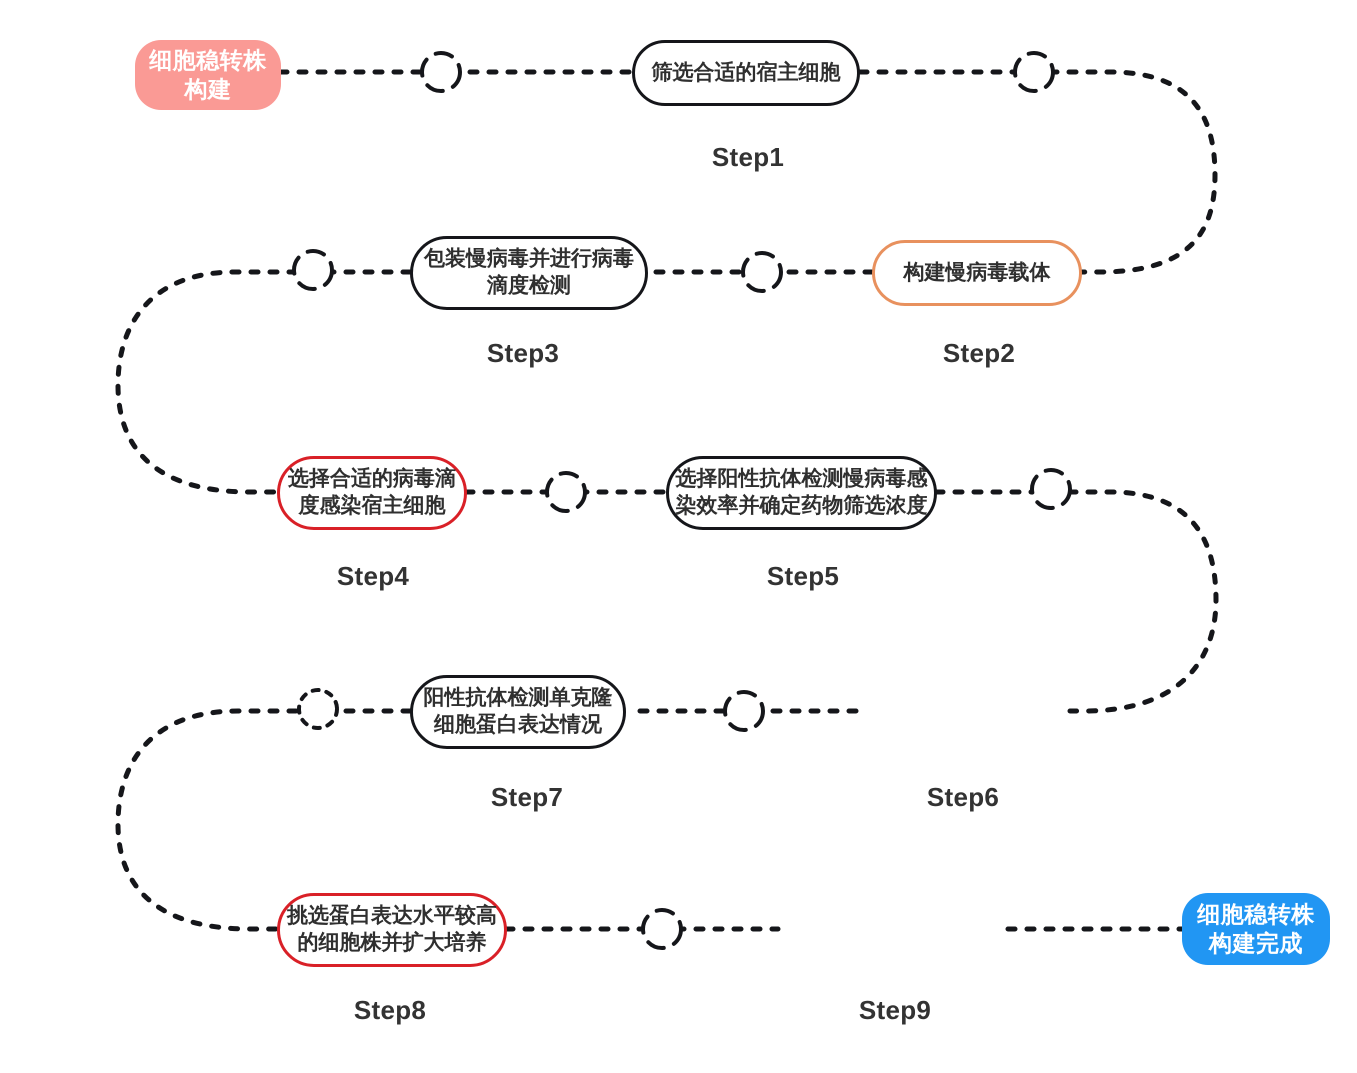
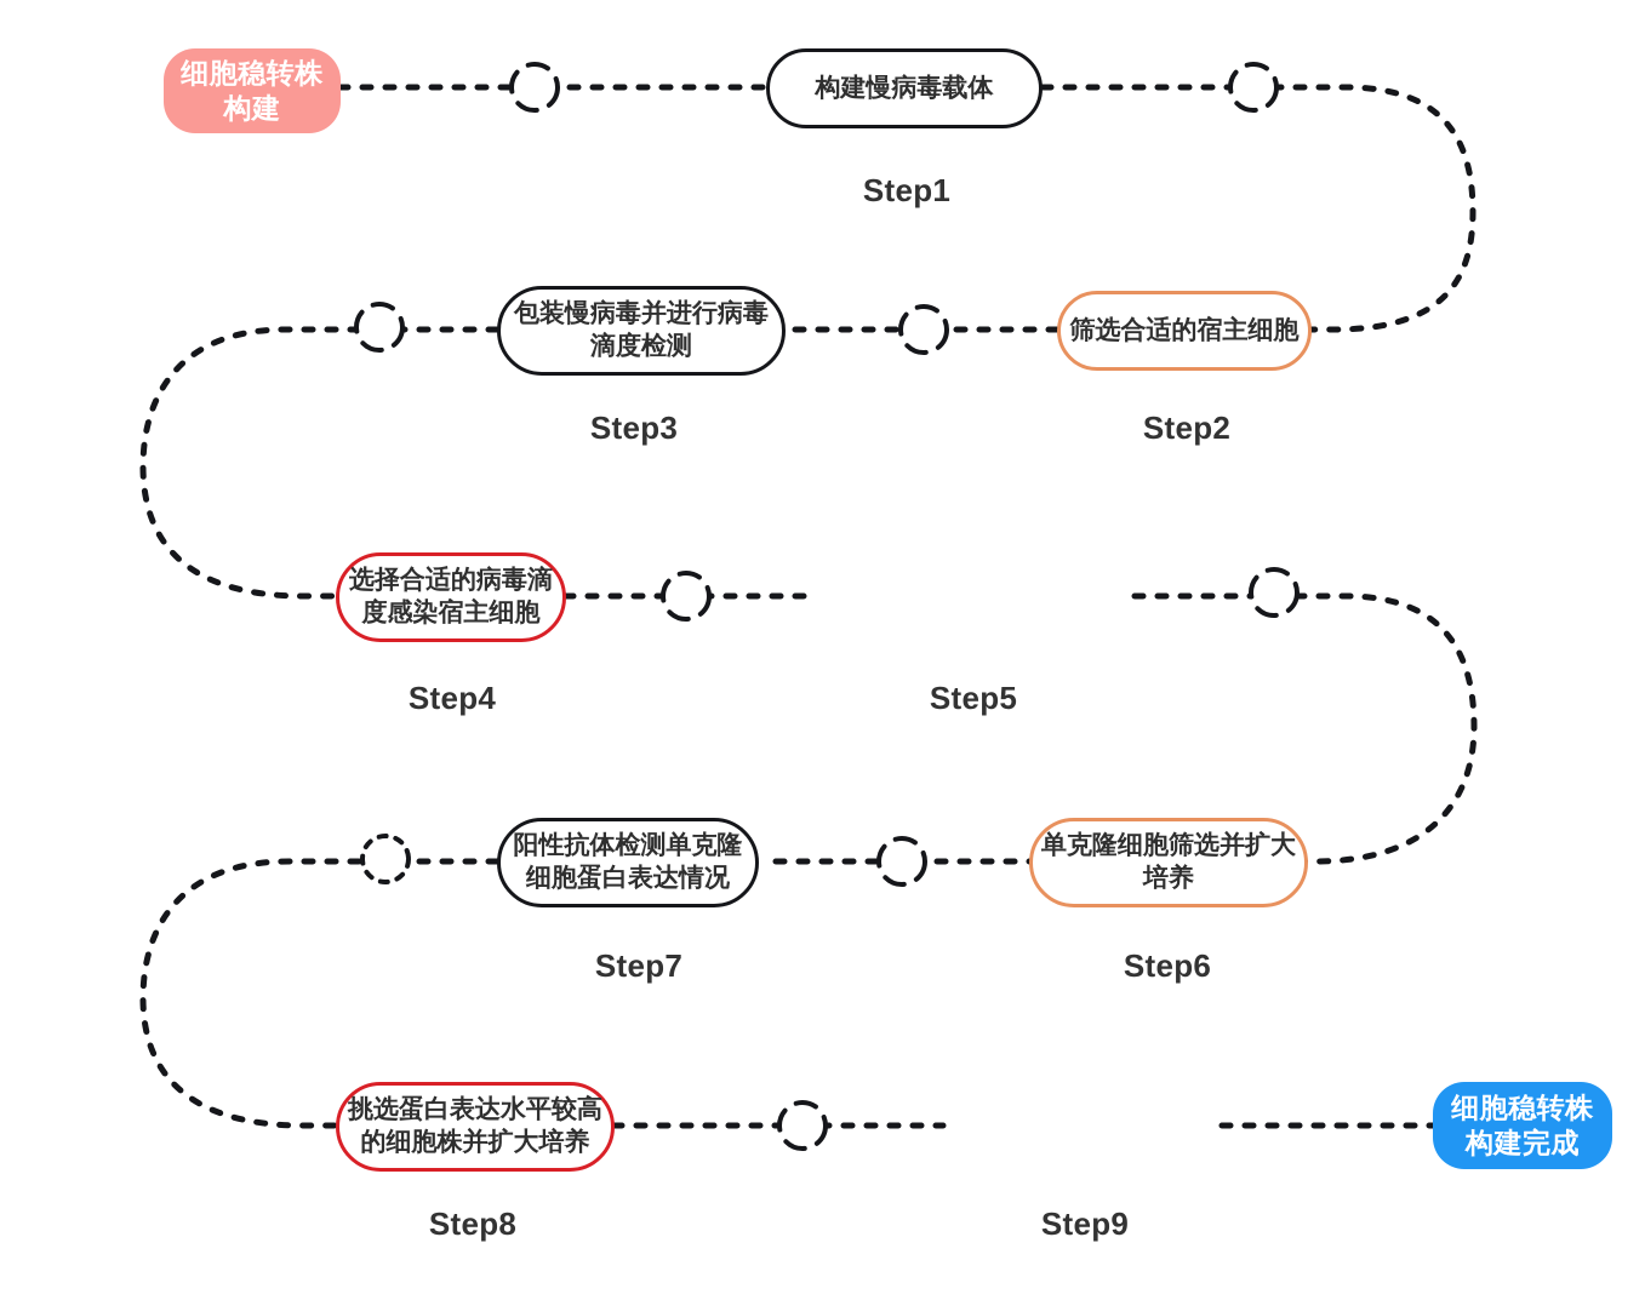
  细胞稳转株
  构建
  细胞稳转株
  构建完成
- 筛选合适的宿主细胞
+ 构建慢病毒载体
  Step1
- 构建慢病毒载体
+ 筛选合适的宿主细胞
  Step2
  包装慢病毒并进行病毒
  滴度检测
  Step3
  选择合适的病毒滴
  度感染宿主细胞
  Step4
- 选择阳性抗体检测慢病毒感
- 染效率并确定药物筛选浓度
  Step5
+ 单克隆细胞筛选并扩大
+ 培养
  Step6
  阳性抗体检测单克隆
  细胞蛋白表达情况
  Step7
  挑选蛋白表达水平较高
  的细胞株并扩大培养
  Step8
  Step9
